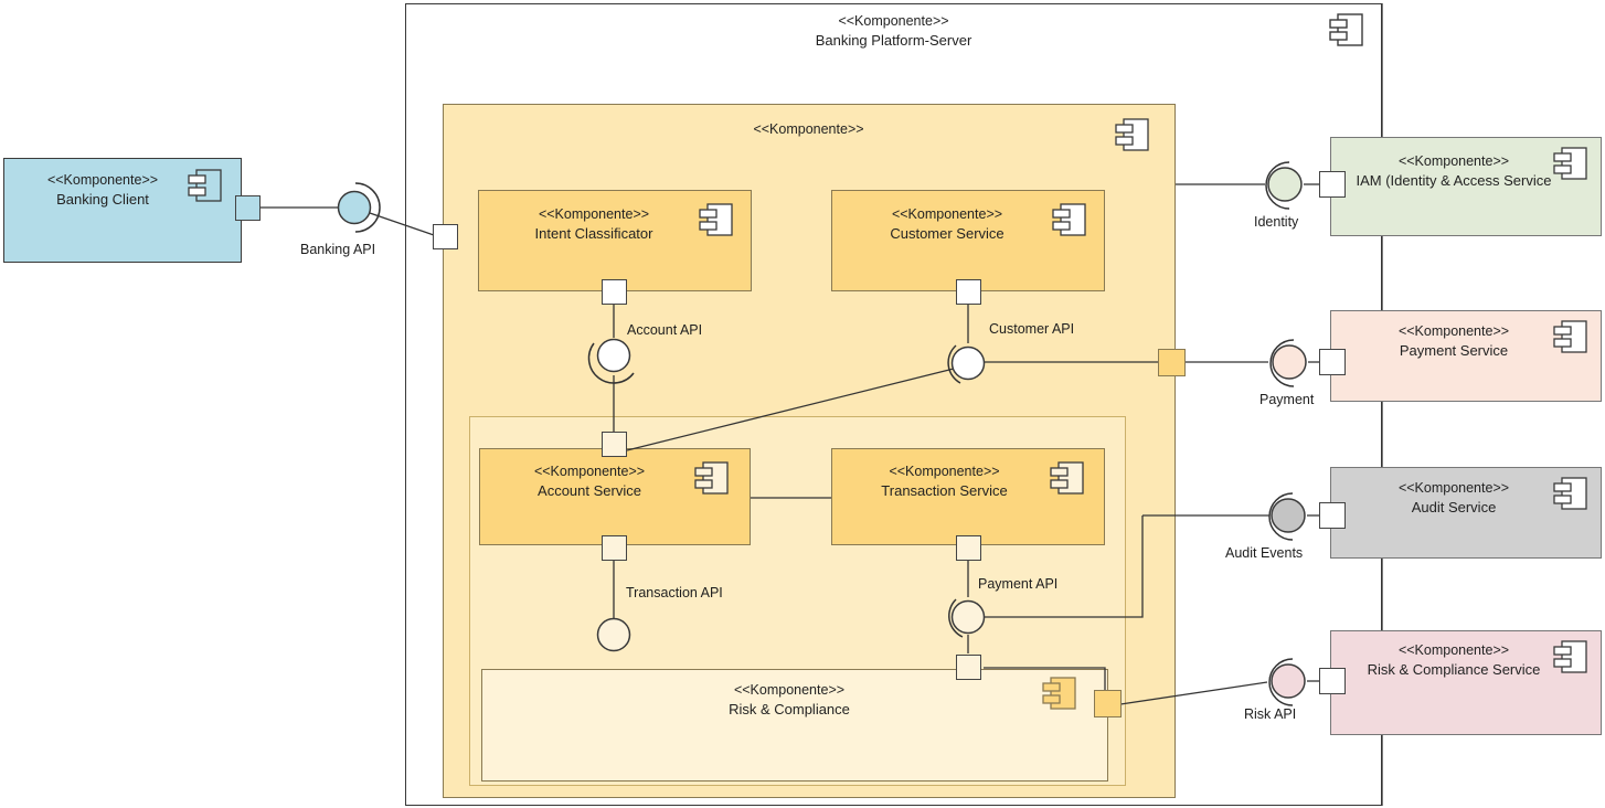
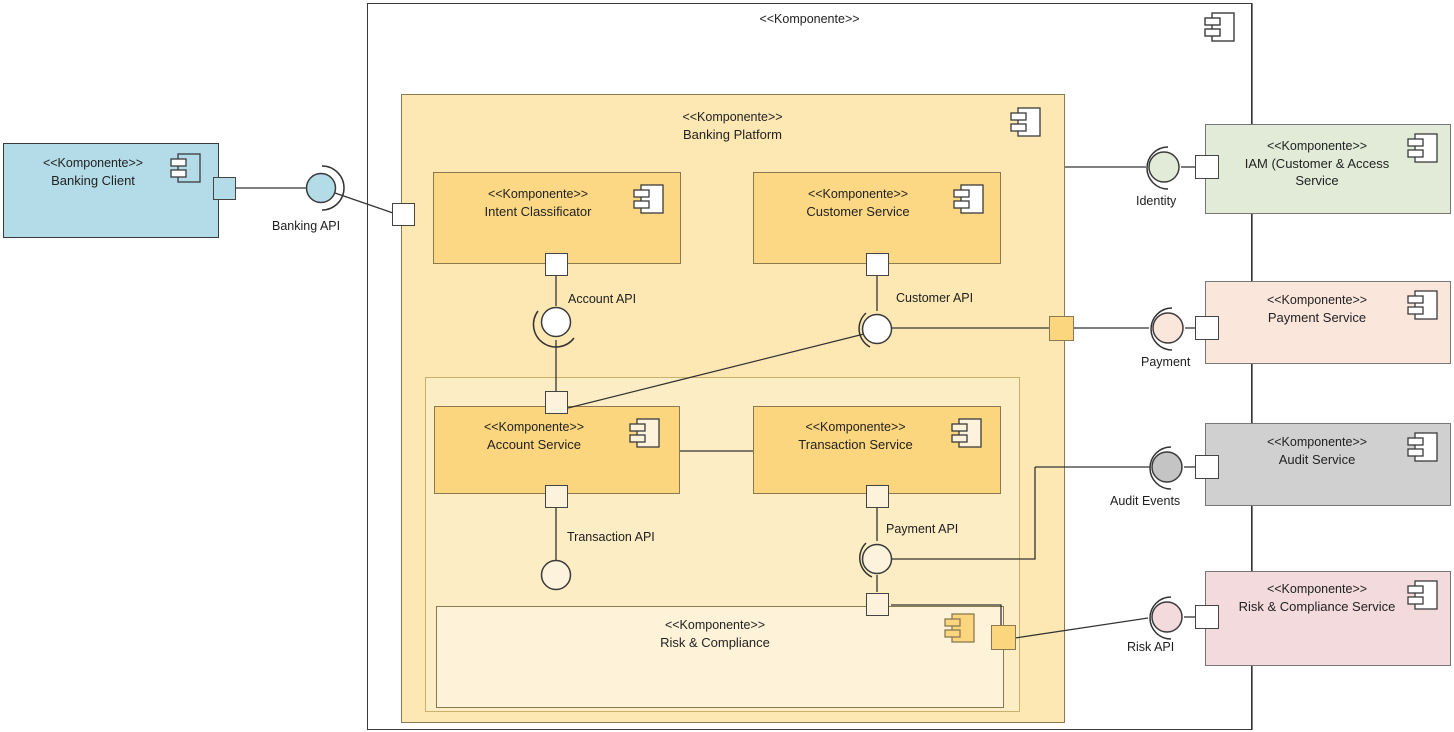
  <<Komponente>>
- Banking Platform-Server
  <<Komponente>>
+ Banking Platform
  <<Komponente>>
  Intent Classificator
  <<Komponente>>
  Customer Service
  <<Komponente>>
  Account Service
  <<Komponente>>
  Transaction Service
  <<Komponente>>
  Risk & Compliance
  <<Komponente>>
  Banking Client
  <<Komponente>>
- IAM (Identity & Access Service
+ IAM (Customer & Access Service
  <<Komponente>>
  Payment Service
  <<Komponente>>
  Audit Service
  <<Komponente>>
  Risk & Compliance Service
  Banking API
  Account API
  Customer API
  Transaction API
  Payment API
  Identity
  Payment
  Audit Events
  Risk API
